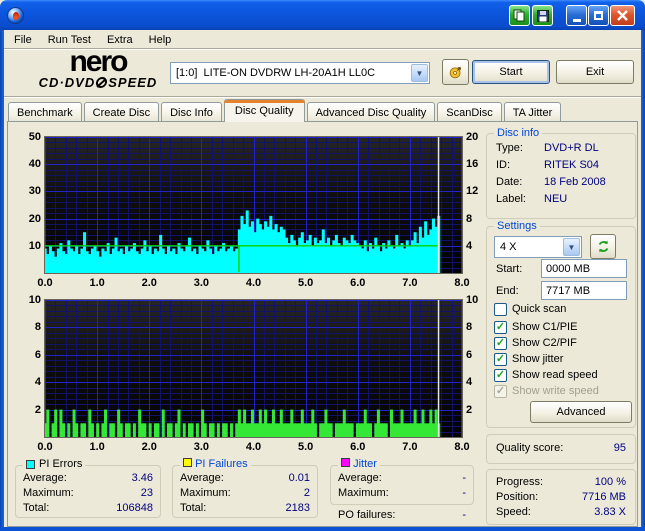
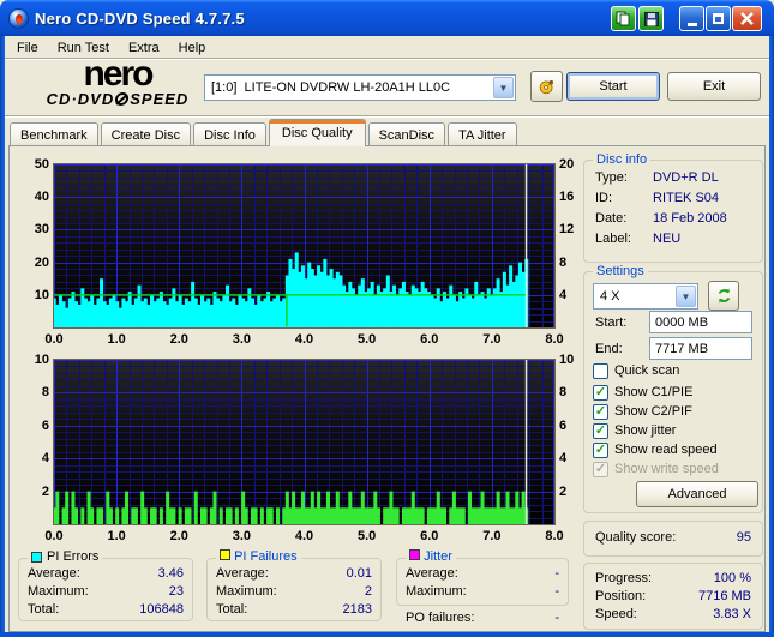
+ Nero CD-DVD Speed 4.7.7.5
  File
  Run Test
  Extra
  Help
  nero
  CD·DVD
  SPEED
  [1:0] LITE-ON DVDRW LH-20A1H LL0C
  ▼
  Start
  Exit
  Benchmark
  Create Disc
  Disc Info
  Disc Quality
- Advanced Disc Quality
  ScanDisc
  TA Jitter
  10
  20
  30
  40
  50
  4
  8
  12
  16
  20
  0.0
  1.0
  2.0
  3.0
  4.0
  5.0
  6.0
  7.0
  8.0
  2
  4
  6
  8
  10
  2
  4
  6
  8
  10
  0.0
  1.0
  2.0
  3.0
  4.0
  5.0
  6.0
  7.0
  8.0
  Disc info
  Type:
  DVD+R DL
  ID:
  RITEK S04
  Date:
  18 Feb 2008
  Label:
  NEU
  Settings
  4 X
  ▼
  Start:
  0000 MB
  End:
  7717 MB
  Quick scan
  ✓
  Show C1/PIE
  ✓
  Show C2/PIF
  ✓
  Show jitter
  ✓
  Show read speed
  ✓
  Show write speed
  Advanced
  Quality score:
  95
  Progress:
  100 %
  Position:
  7716 MB
  Speed:
  3.83 X
  PI Errors
  Average:
  3.46
  Maximum:
  23
  Total:
  106848
  PI Failures
  Average:
  0.01
  Maximum:
  2
  Total:
  2183
  Jitter
  Average:
  -
  Maximum:
  -
  PO failures:
  -
